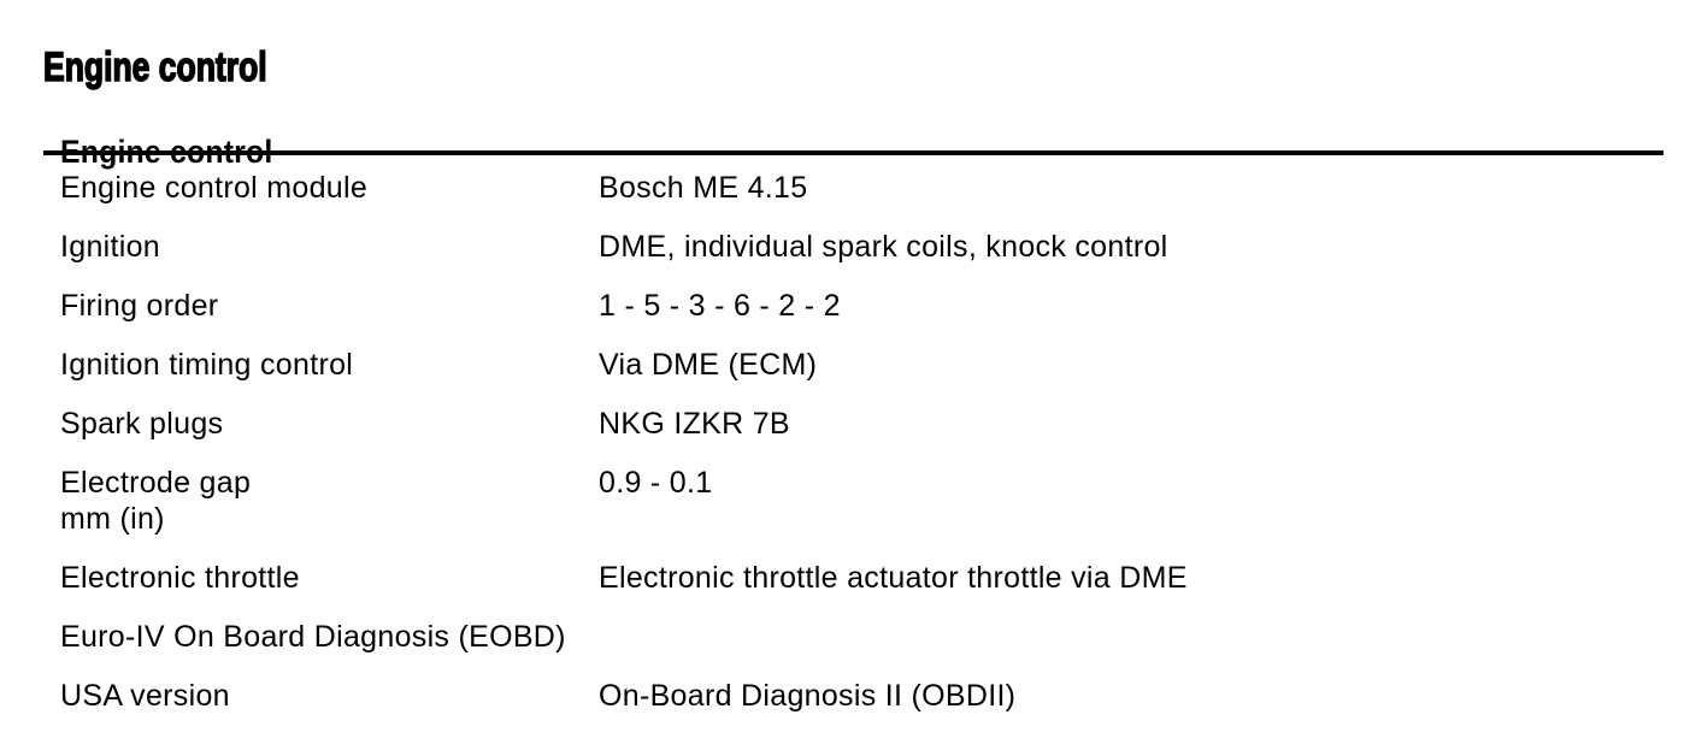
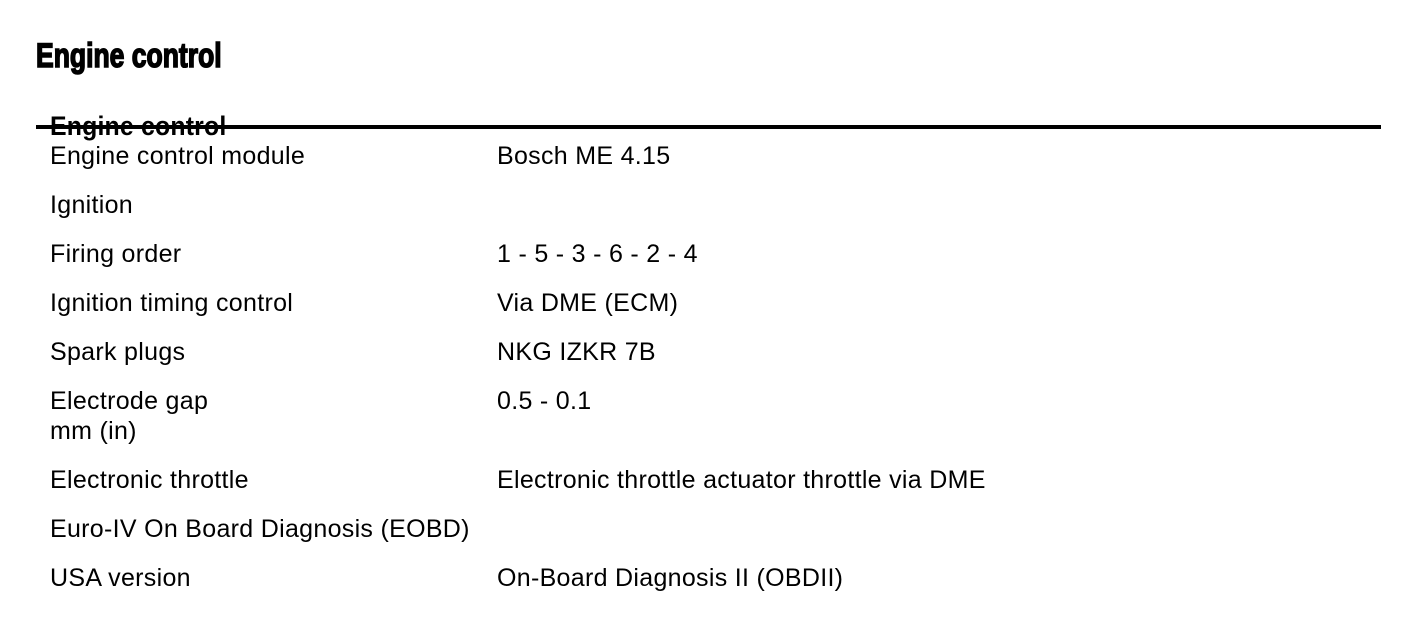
  Engine control
  Engine control module
  Bosch ME 4.15
  Ignition
- DME, individual spark coils, knock control
  Firing order
- 1 - 5 - 3 - 6 - 2 - 2
+ 1 - 5 - 3 - 6 - 2 - 4
  Ignition timing control
  Via DME (ECM)
  Spark plugs
  NKG IZKR 7B
  Electrode gap
  mm (in)
- 0.9 - 0.1
+ 0.5 - 0.1
  Electronic throttle
  Electronic throttle actuator throttle via DME
  Euro-IV On Board Diagnosis (EOBD)
  USA version
  On-Board Diagnosis II (OBDII)
